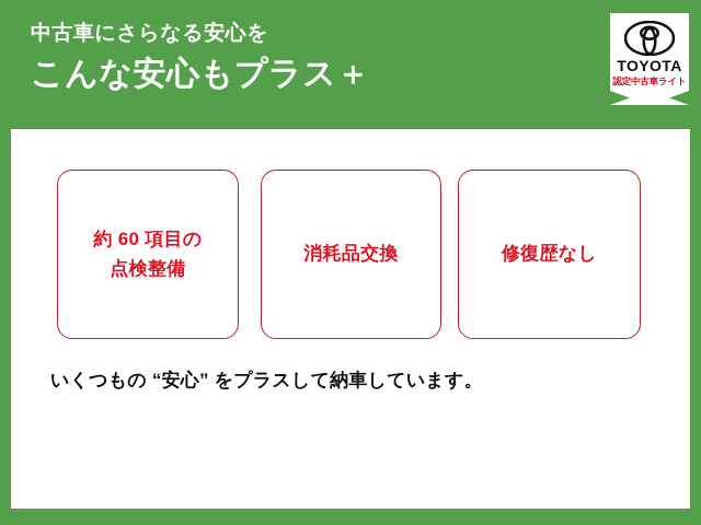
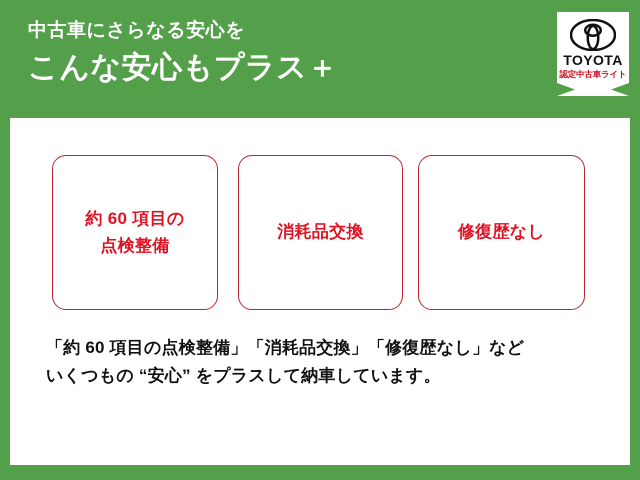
  中古車にさらなる安心を
  こんな安心もプラス＋
  TOYOTA
  認定中古車ライト
  約 60 項目の
  点検整備
  消耗品交換
  修復歴なし
+ 「約 60 項目の点検整備」「消耗品交換」「修復歴なし」など
  いくつもの “安心” をプラスして納車しています。
